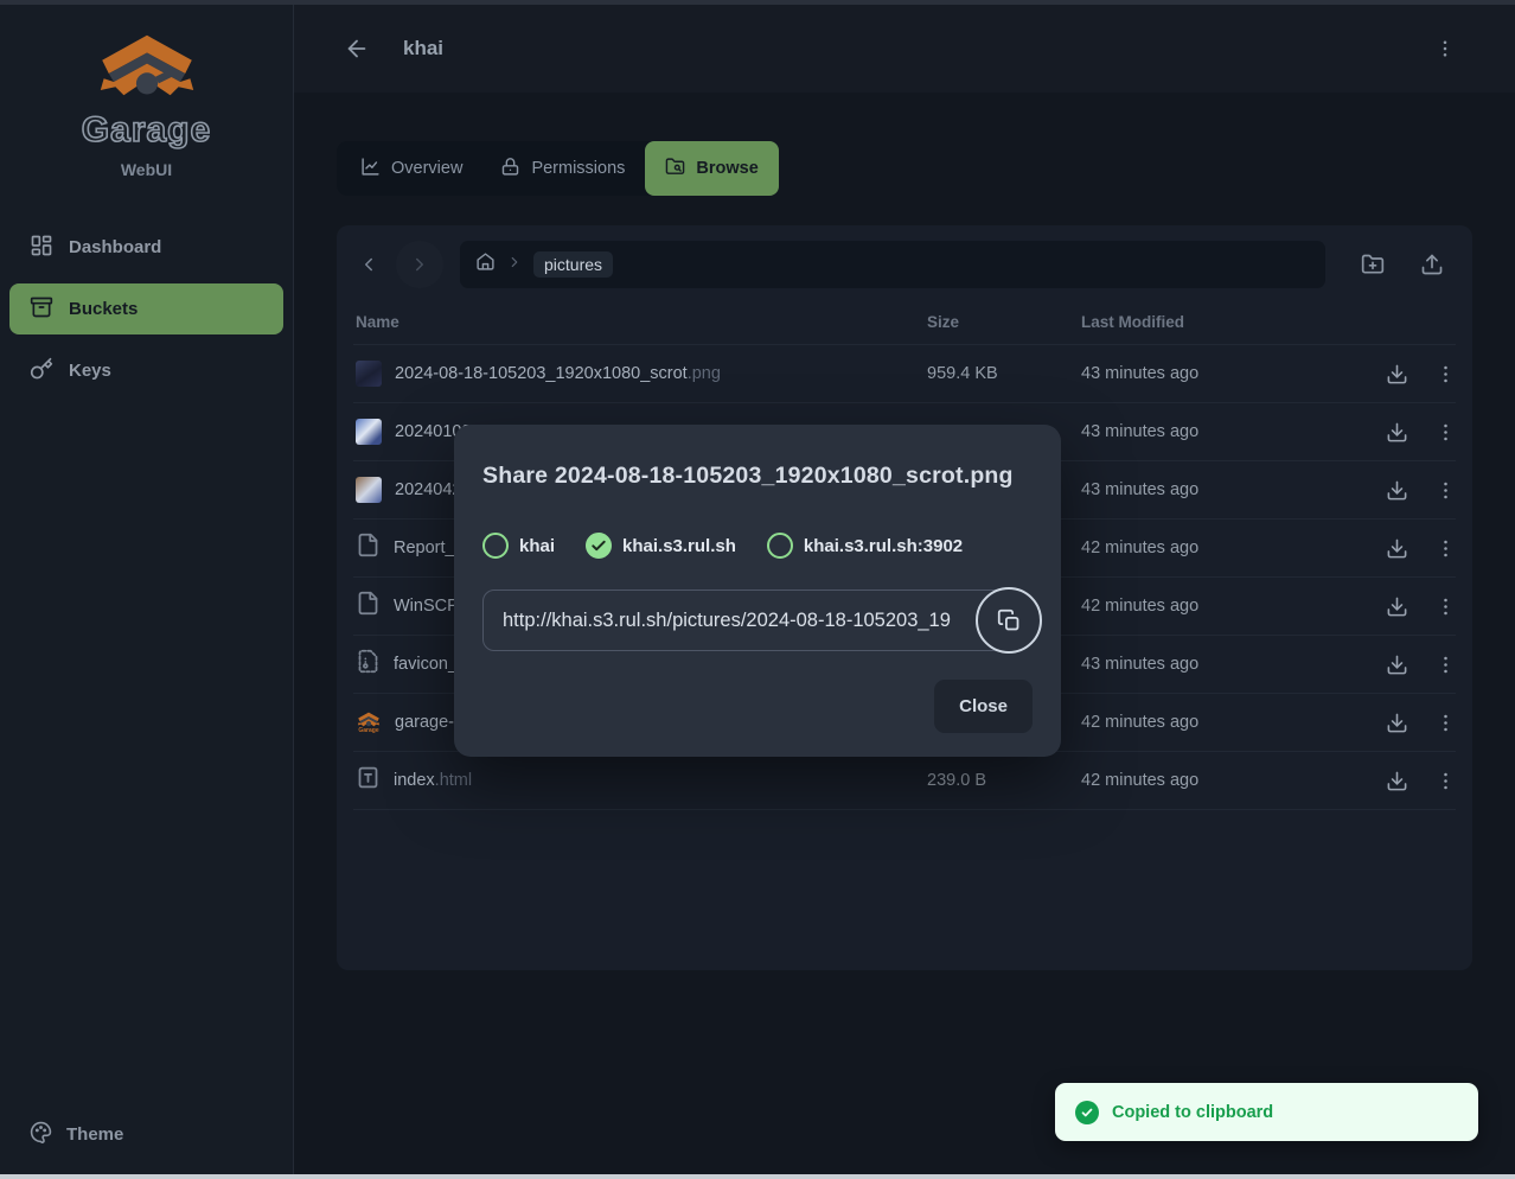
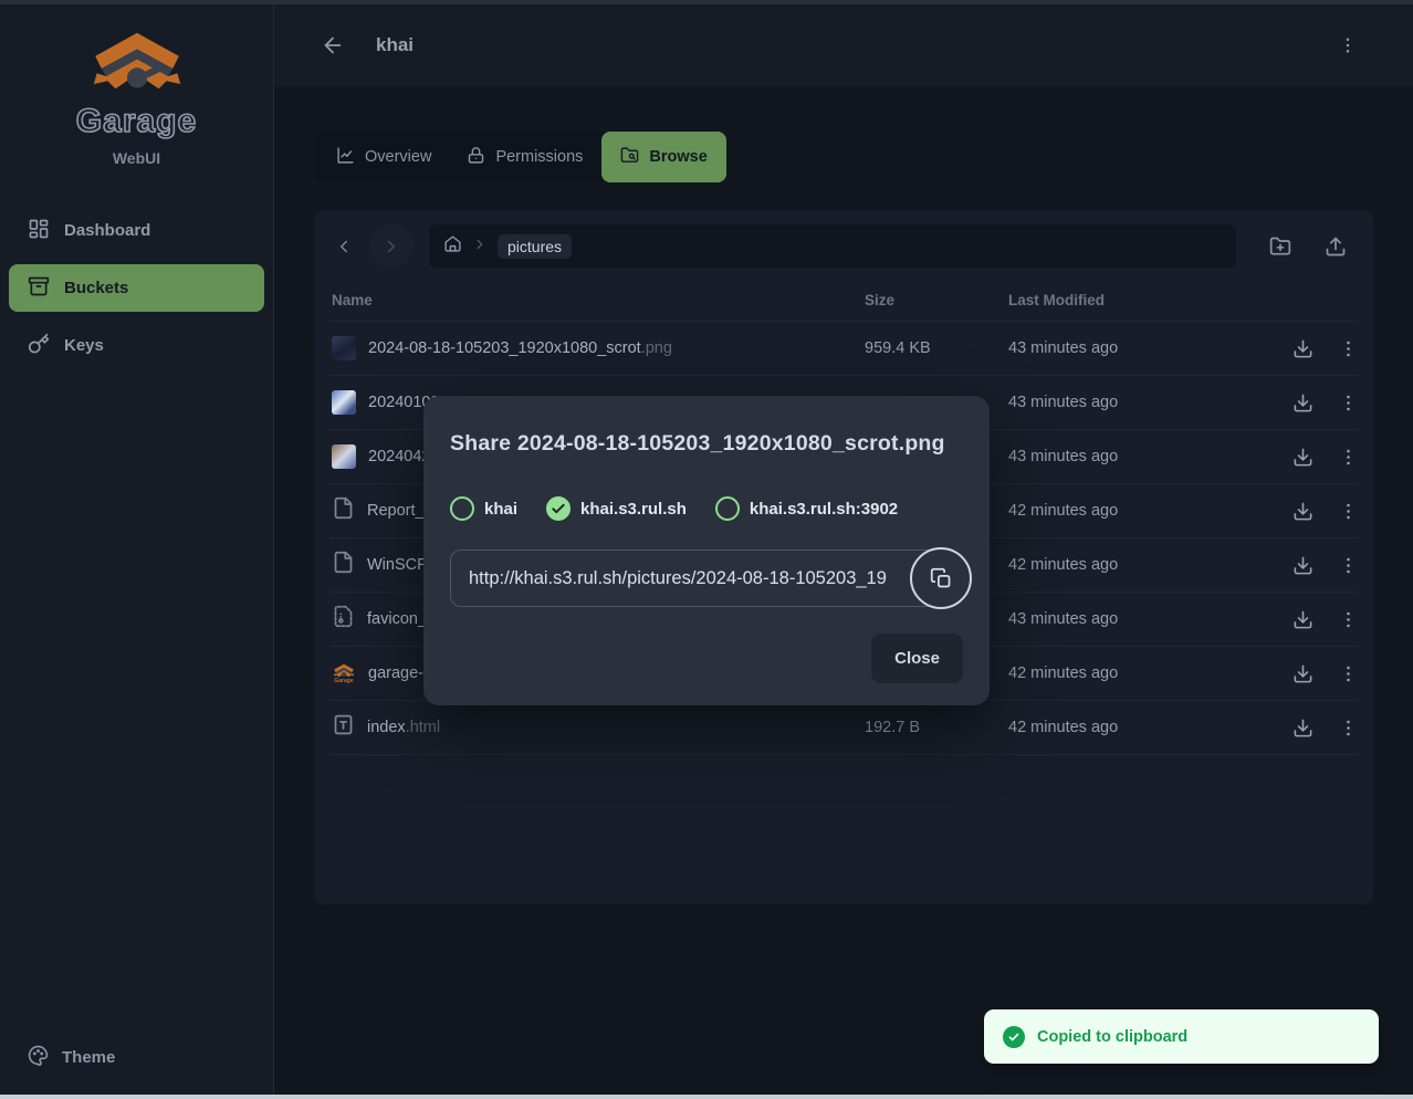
  Garage
  WebUI
  Dashboard
  Buckets
  Keys
  Theme
  khai
  Overview
  Permissions
  Browse
  pictures
  Name
  Size
  Last Modified
  2024-08-18-105203_1920x1080_scrot.png
  959.4 KB
  43 minutes ago
  202401
  43 minutes ago
  202404
  43 minutes ago
  Report_
  42 minutes ago
  WinSCP
  42 minutes ago
  favicon_
  43 minutes ago
  garage-
  42 minutes ago
  index.html
- 239.0 B
+ 192.7 B
  42 minutes ago
  Share 2024-08-18-105203_1920x1080_scrot.png
  khai
  khai.s3.rul.sh
  khai.s3.rul.sh:3902
  http://khai.s3.rul.sh/pictures/2024-08-18-105203_19
  Close
  Copied to clipboard
